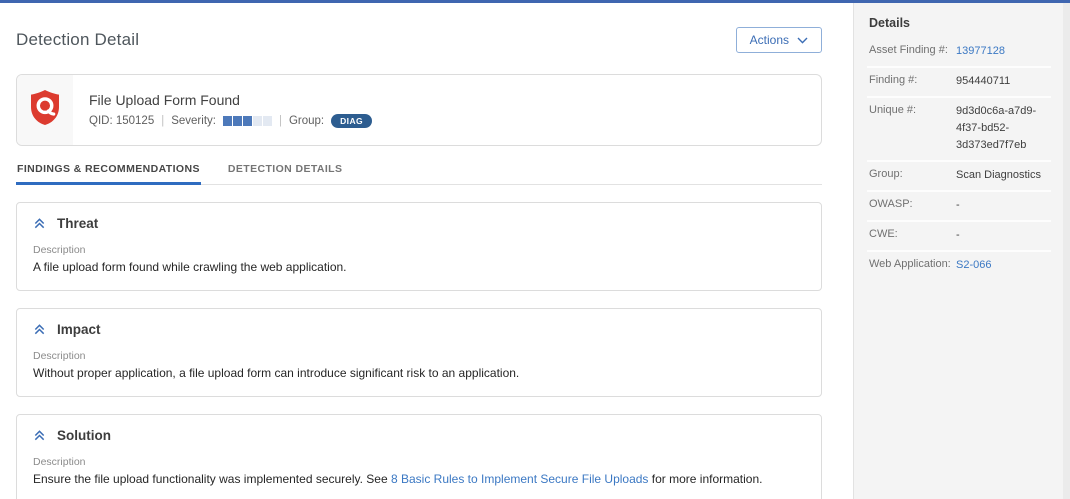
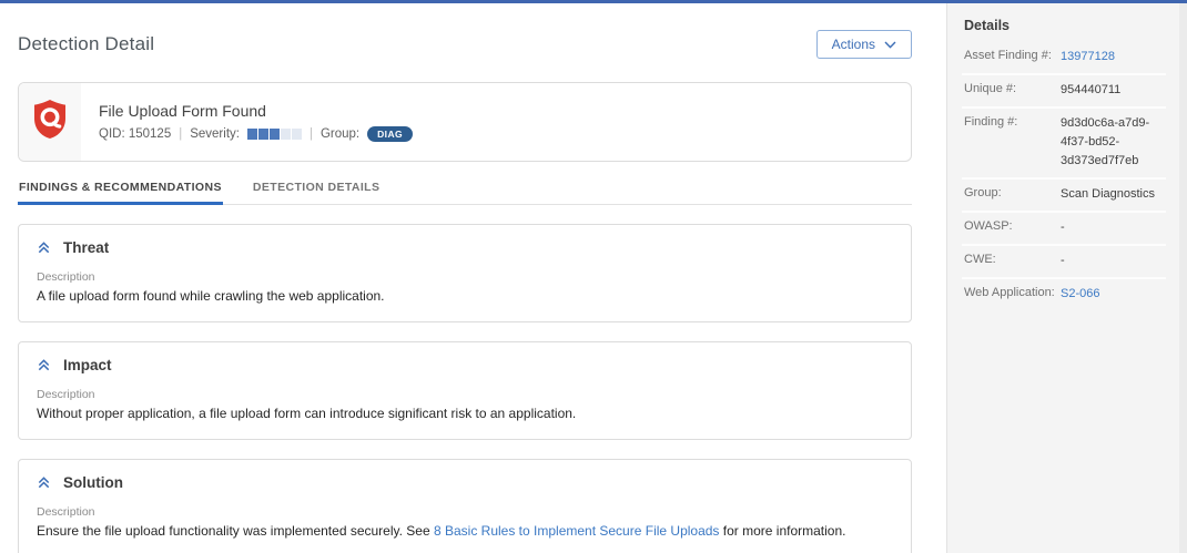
  Detection Detail
  Actions
  File Upload Form Found
  QID: 150125
  |
  Severity:
  |
  Group:
  DIAG
  FINDINGS & RECOMMENDATIONS
  DETECTION DETAILS
  Threat
  Description
  A file upload form found while crawling the web application.
  Impact
  Description
  Without proper application, a file upload form can introduce significant risk to an application.
  Solution
  Description
  Ensure the file upload functionality was implemented securely. See 8 Basic Rules to Implement Secure File Uploads for more information.
  Details
  Asset Finding #:
  13977128
- Finding #:
+ Unique #:
  954440711
- Unique #:
+ Finding #:
  9d3d0c6a-a7d9-4f37-bd52-3d373ed7f7eb
  Group:
  Scan Diagnostics
  OWASP:
  -
  CWE:
  -
  Web Application:
  S2-066
